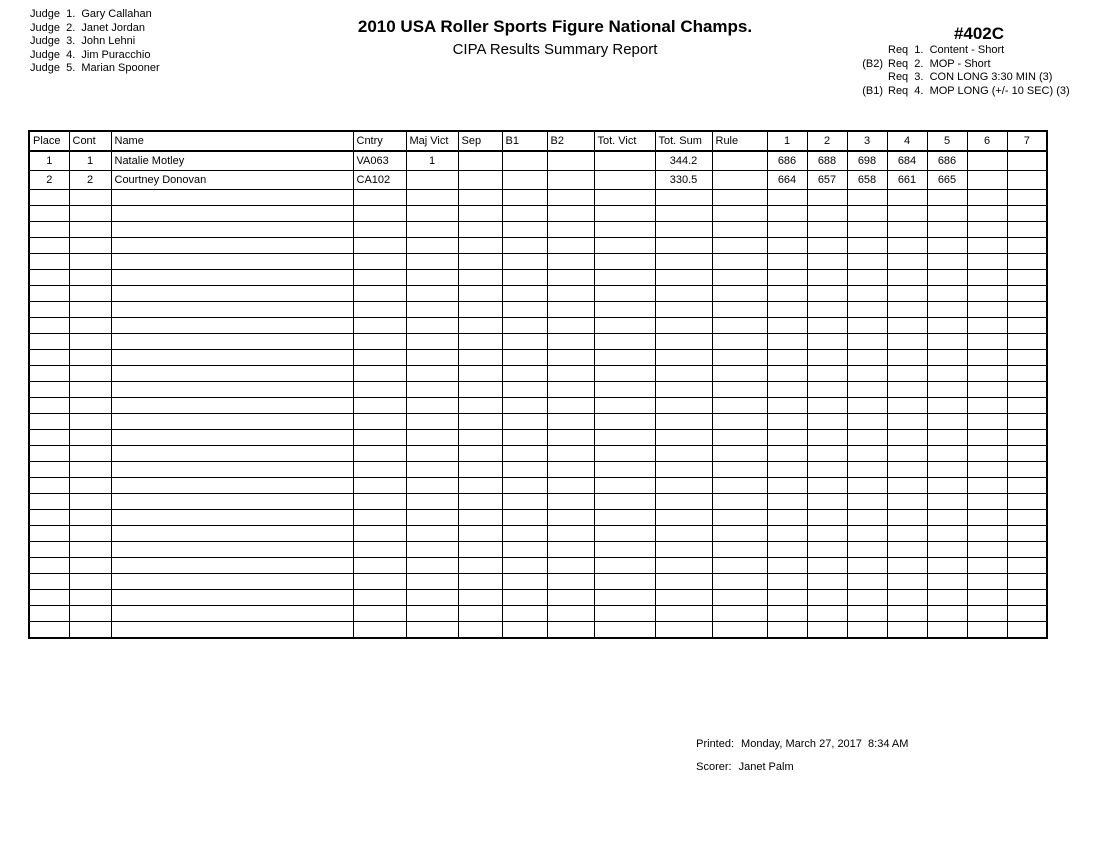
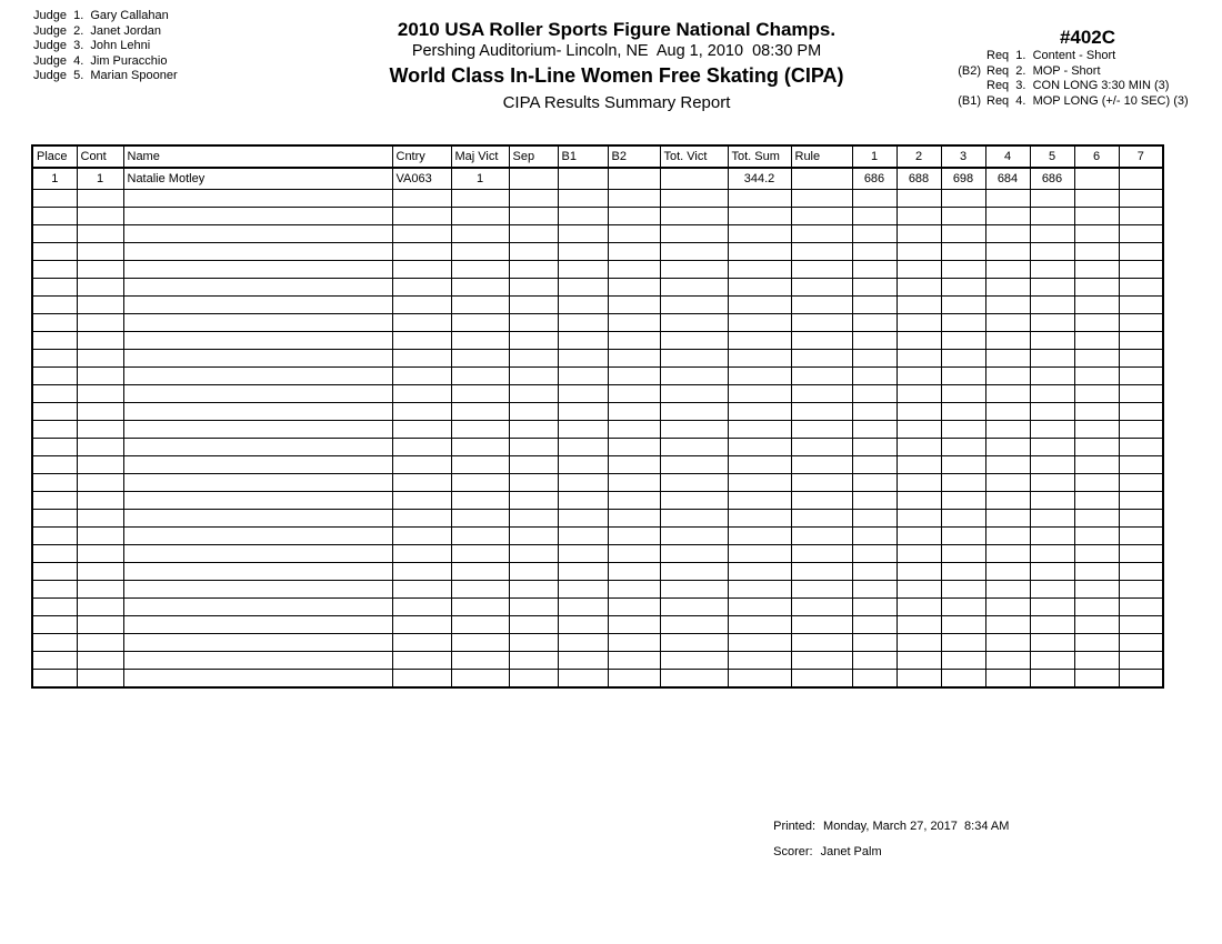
  Judge 1. Gary Callahan
  Judge 2. Janet Jordan
  Judge 3. John Lehni
  Judge 4. Jim Puracchio
  Judge 5. Marian Spooner
  2010 USA Roller Sports Figure National Champs.
+ Pershing Auditorium- Lincoln, NE Aug 1, 2010 08:30 PM
+ World Class In-Line Women Free Skating (CIPA)
  CIPA Results Summary Report
  #402C
  Req 1. Content - Short
  (B2)
  Req 2. MOP - Short
  Req 3. CON LONG 3:30 MIN (3)
  (B1)
  Req 4. MOP LONG (+/- 10 SEC) (3)
  Place	Cont	Name	Cntry	Maj Vict	Sep	B1	B2	Tot. Vict	Tot. Sum	Rule	1	2	3	4	5	6	7
  1	1	Natalie Motley	VA063	1					344.2		686	688	698	684	686
- 2	2	Courtney Donovan	CA102						330.5		664	657	658	661	665
  Printed: Monday, March 27, 2017 8:34 AM
  Scorer: Janet Palm
